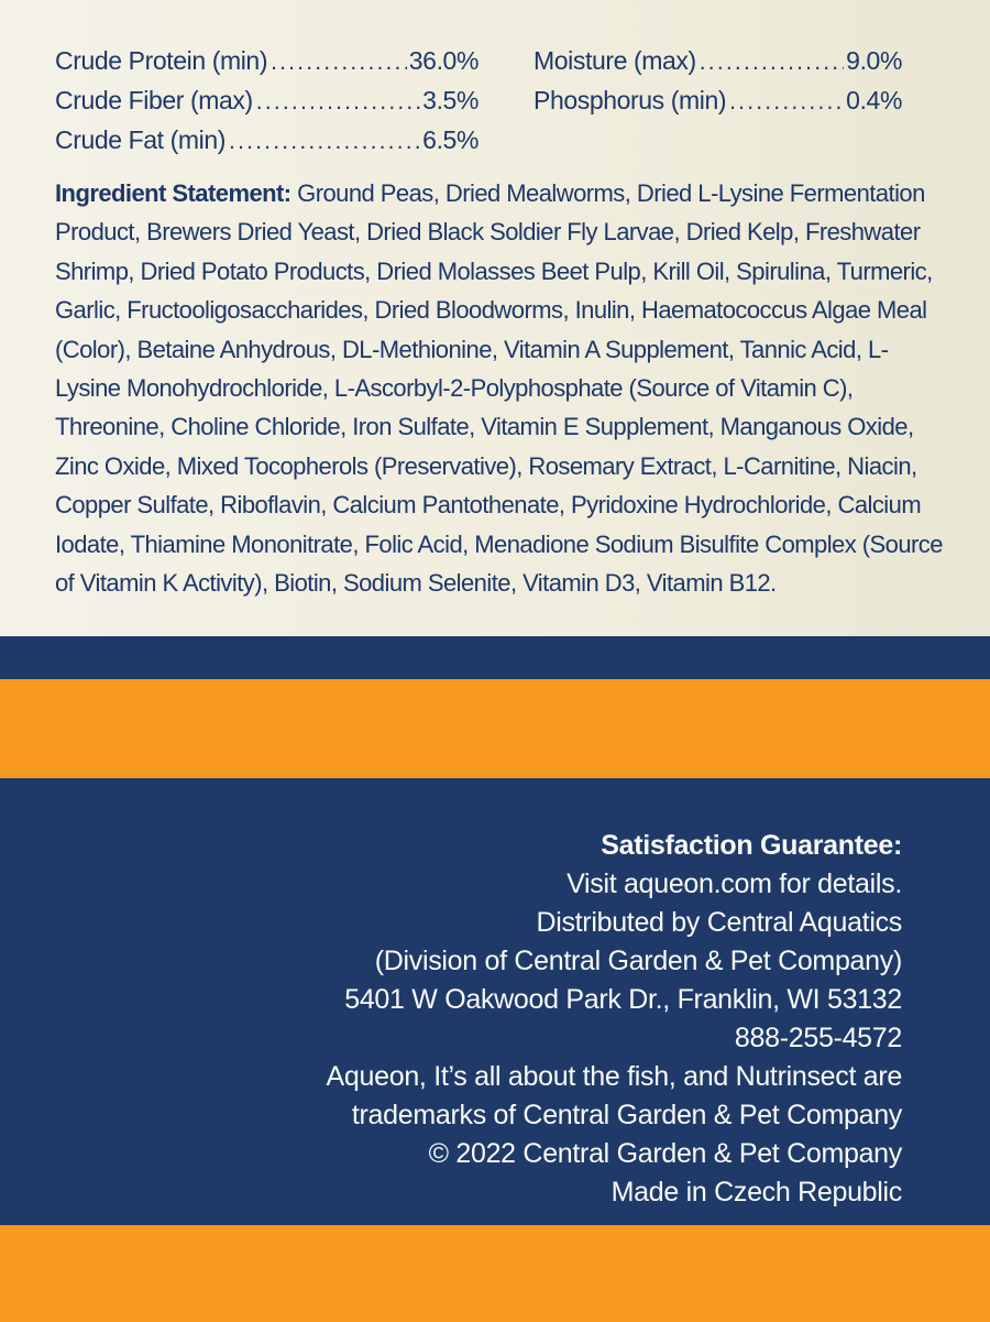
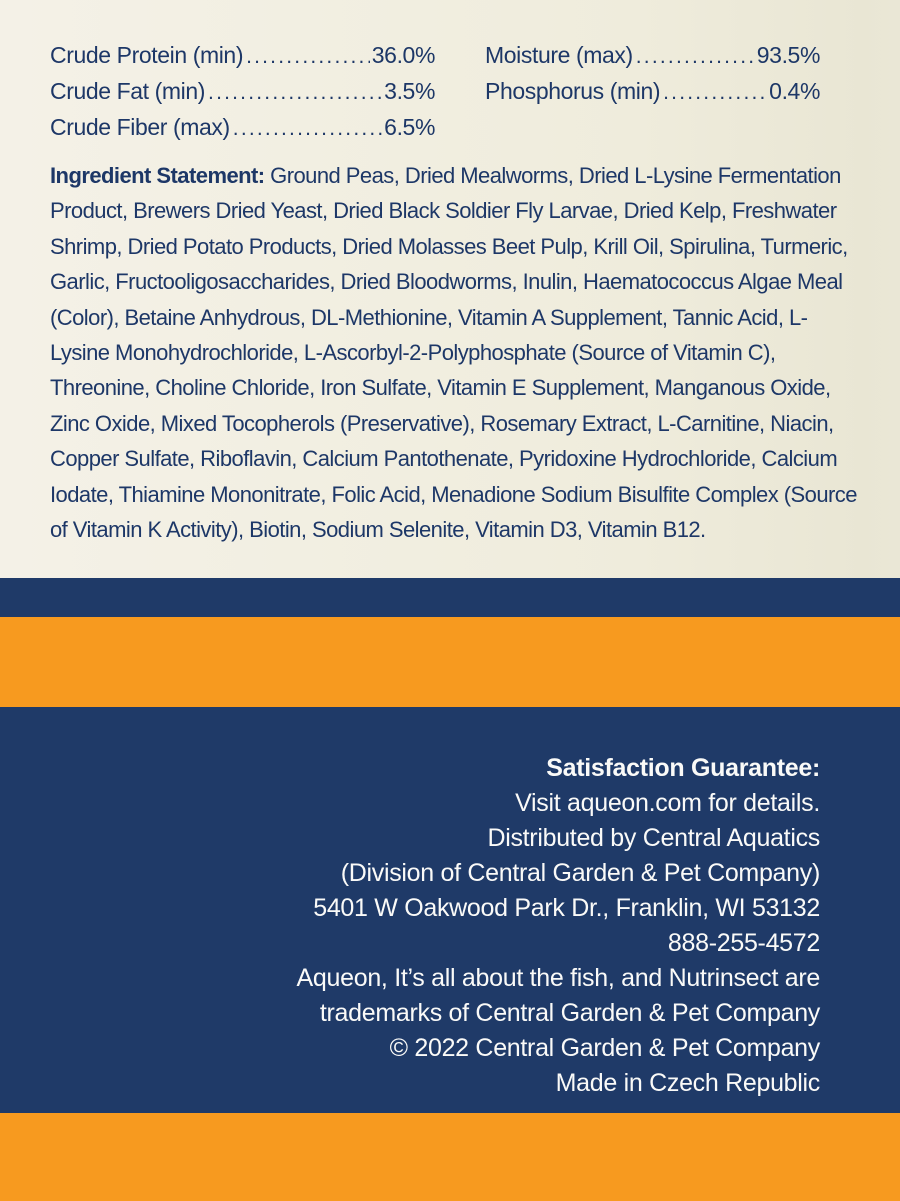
  Crude Protein (min)
  36.0%
- Crude Fiber (max)
+ Crude Fat (min)
  3.5%
- Crude Fat (min)
+ Crude Fiber (max)
  6.5%
  Moisture (max)
- 9.0%
+ 93.5%
  Phosphorus (min)
  0.4%
  Ingredient Statement: Ground Peas, Dried Mealworms, Dried L-Lysine Fermentation Product, Brewers Dried Yeast, Dried Black Soldier Fly Larvae, Dried Kelp, Freshwater Shrimp, Dried Potato Products, Dried Molasses Beet Pulp, Krill Oil, Spirulina, Turmeric, Garlic, Fructooligosaccharides, Dried Bloodworms, Inulin, Haematococcus Algae Meal (Color), Betaine Anhydrous, DL-Methionine, Vitamin A Supplement, Tannic Acid, L-Lysine Monohydrochloride, L-Ascorbyl-2-Polyphosphate (Source of Vitamin C), Threonine, Choline Chloride, Iron Sulfate, Vitamin E Supplement, Manganous Oxide, Zinc Oxide, Mixed Tocopherols (Preservative), Rosemary Extract, L-Carnitine, Niacin, Copper Sulfate, Riboflavin, Calcium Pantothenate, Pyridoxine Hydrochloride, Calcium Iodate, Thiamine Mononitrate, Folic Acid, Menadione Sodium Bisulfite Complex (Source of Vitamin K Activity), Biotin, Sodium Selenite, Vitamin D3, Vitamin B12.
  Satisfaction Guarantee:
  Visit aqueon.com for details.
  Distributed by Central Aquatics
  (Division of Central Garden & Pet Company)
  5401 W Oakwood Park Dr., Franklin, WI 53132
  888-255-4572
  Aqueon, It’s all about the fish, and Nutrinsect are
  trademarks of Central Garden & Pet Company
  © 2022 Central Garden & Pet Company
  Made in Czech Republic
